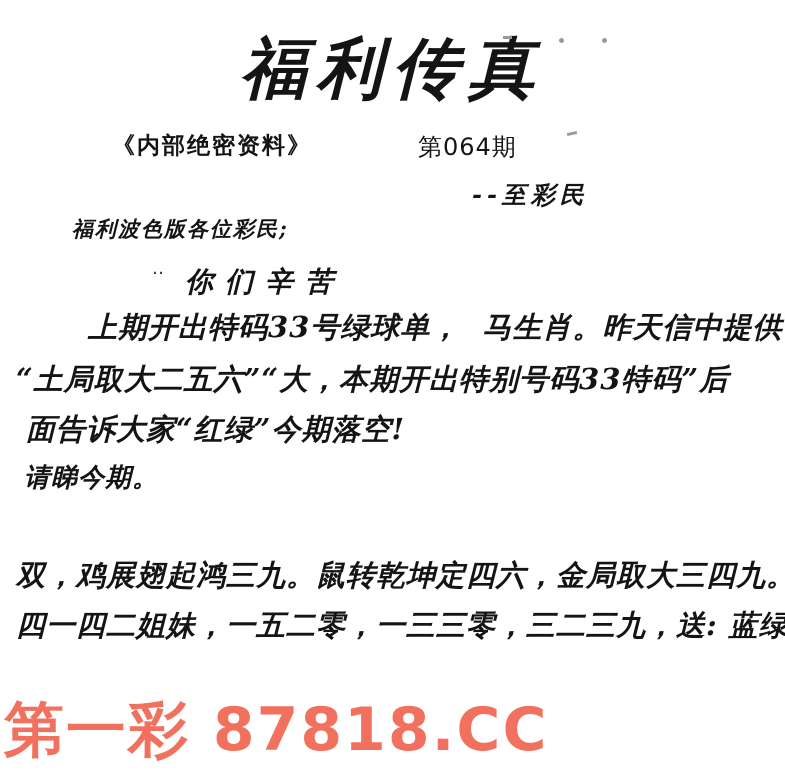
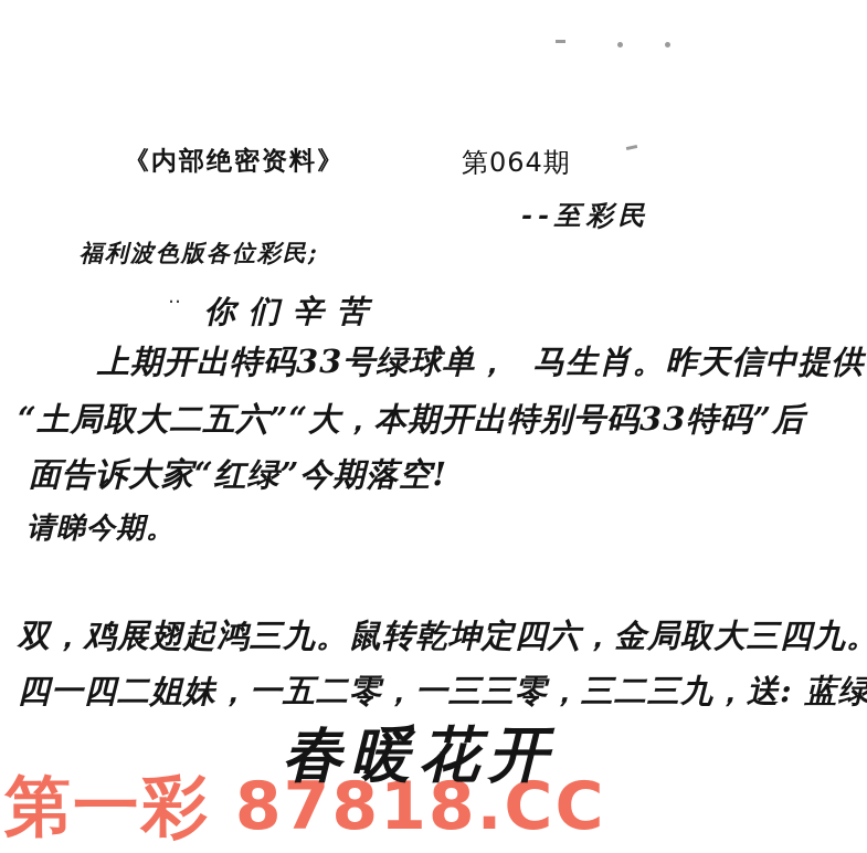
- 福利传真
  《内部绝密资料》
  第064期
  --至彩民
  福利波色版各位彩民;
  ‥
  你们辛苦
  上期开出特码33号绿球单， 马生肖。昨天信中提供
  “土局取大二五六”“大，本期开出特别号码33特码”后
  面告诉大家“红绿”今期落空!
  请睇今期。
  双，鸡展翅起鸿三九。鼠转乾坤定四六，金局取大三四九。
  四一四二姐妹，一五二零，一三三零，三二三九，送: 蓝绿
+ 春暖花开
  第一彩 87818.CC
